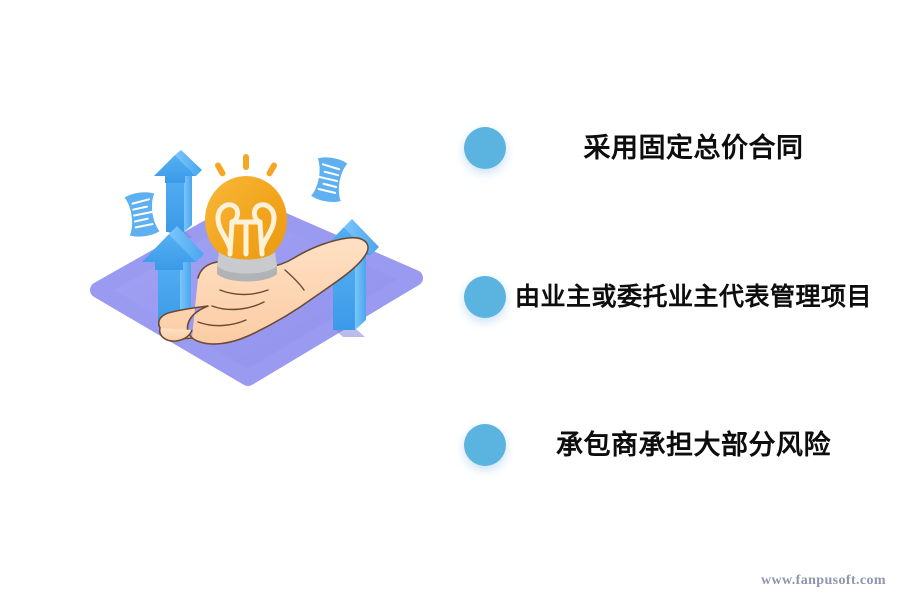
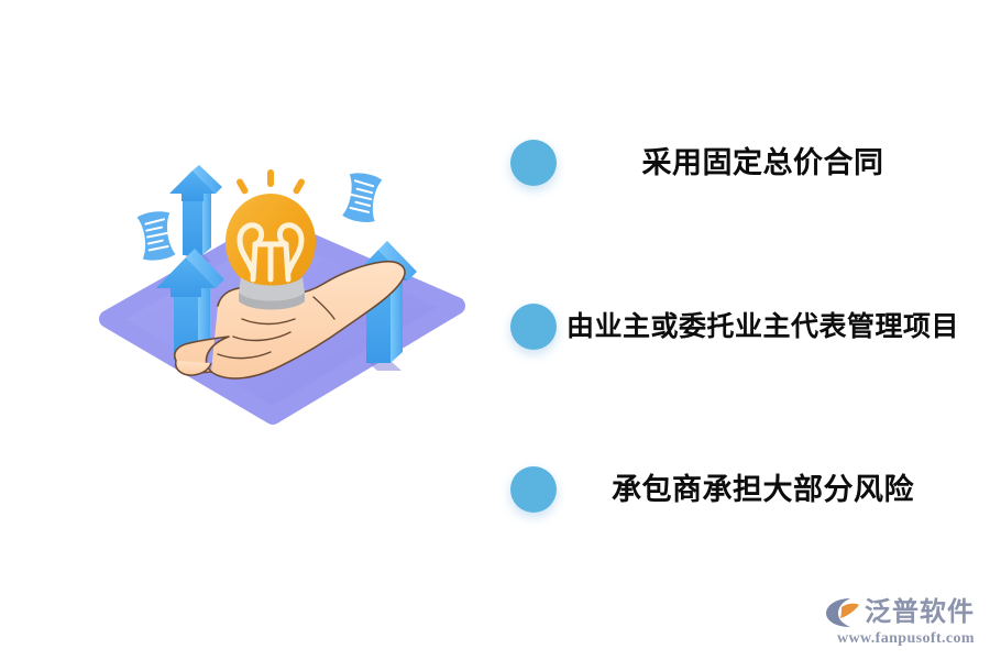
  采用固定总价合同
  由业主或委托业主代表管理项目
  承包商承担大部分风险
+ 泛普软件
  www.fanpusoft.com
